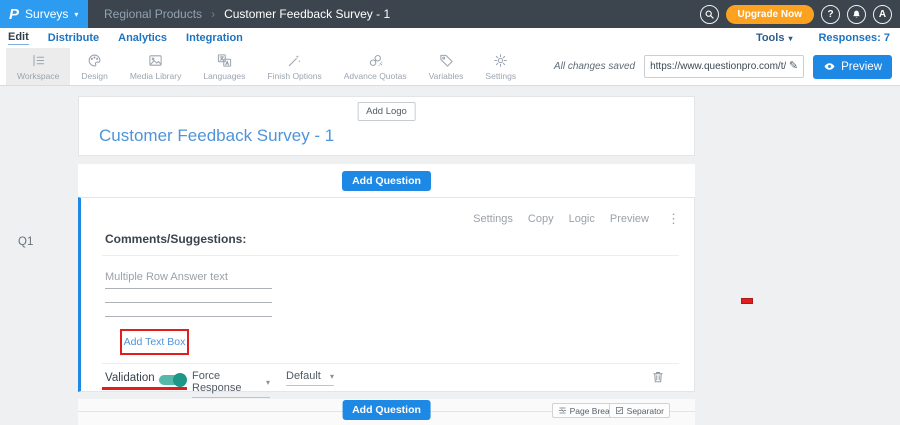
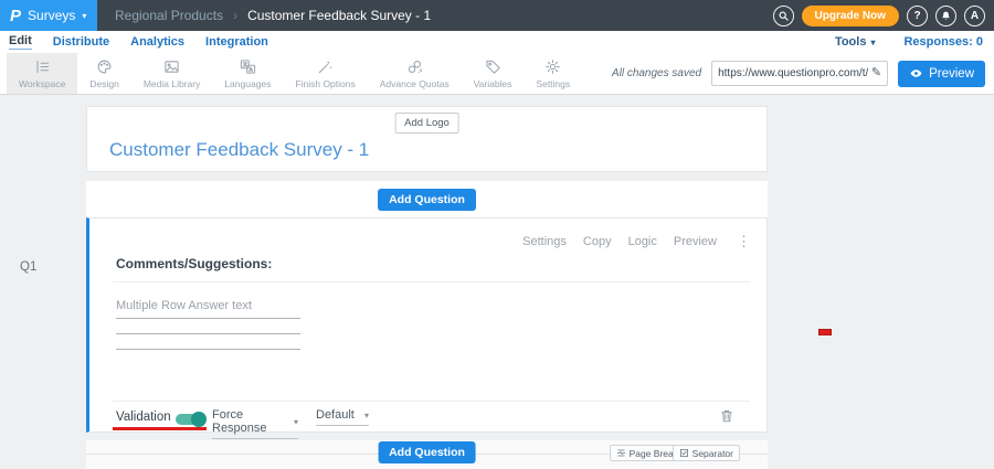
  P
  Surveys
  ▾
  Regional Products
  ›
  Customer Feedback Survey - 1
  Upgrade Now
  ?
  A
  Edit
  Distribute
  Analytics
  Integration
  Tools
  ▾
- Responses: 7
+ Responses: 0
  Workspace
  Design
  Media Library
  Languages
  Finish Options
  Advance Quotas
  Variables
  Settings
  All changes saved
  https://www.questionpro.com/t/
  ✎
  Preview
  Q1
  Add Logo
  Customer Feedback Survey - 1
  Add Question
  Settings
  Copy
  Logic
  Preview
  ⋮
  Comments/Suggestions:
  Multiple Row Answer text
- Add Text Box
  Validation
  Force Response
  ▾
  Default
  ▾
  Add Question
  Page Brea
  Separator
